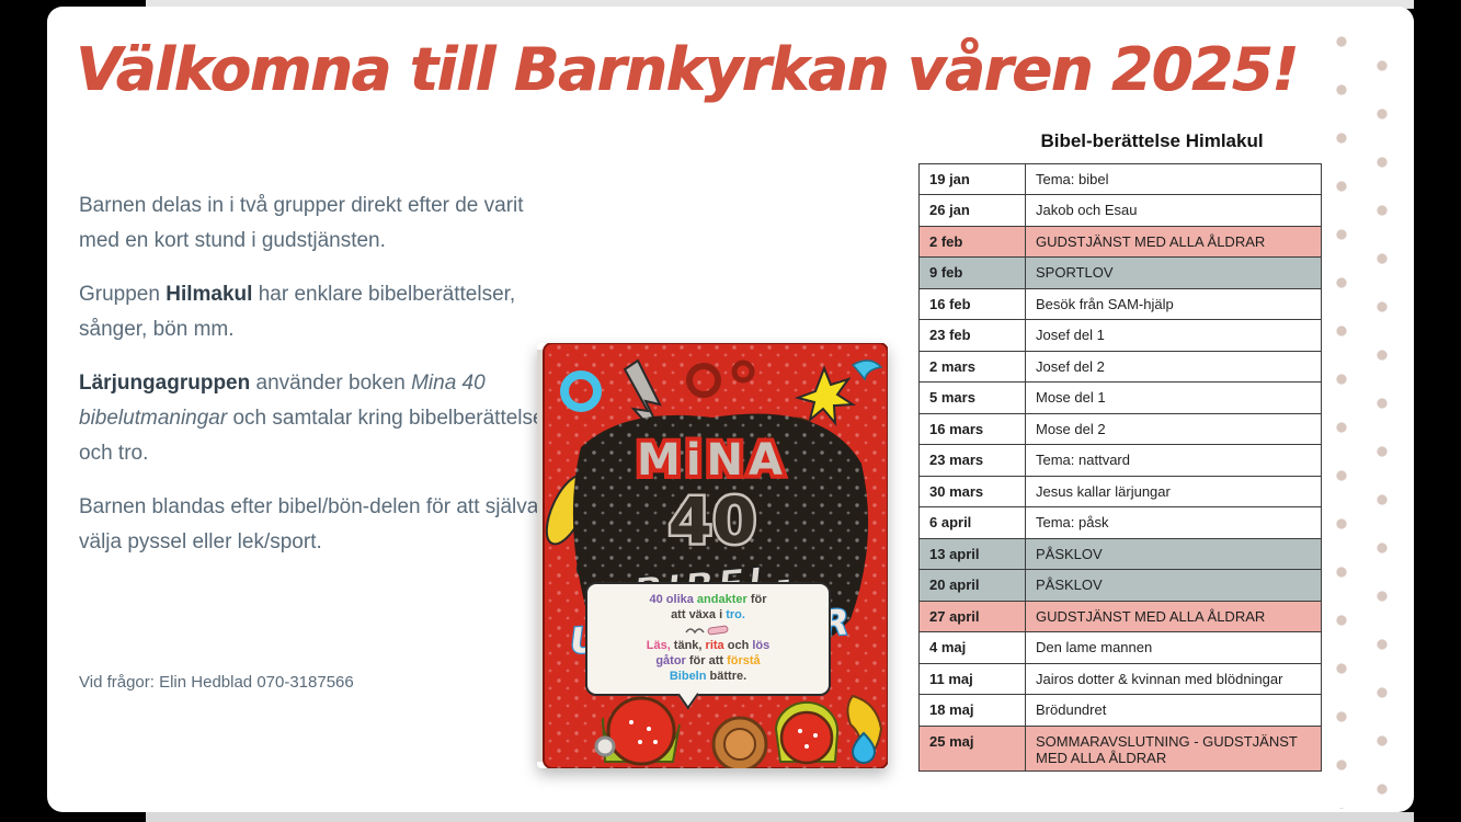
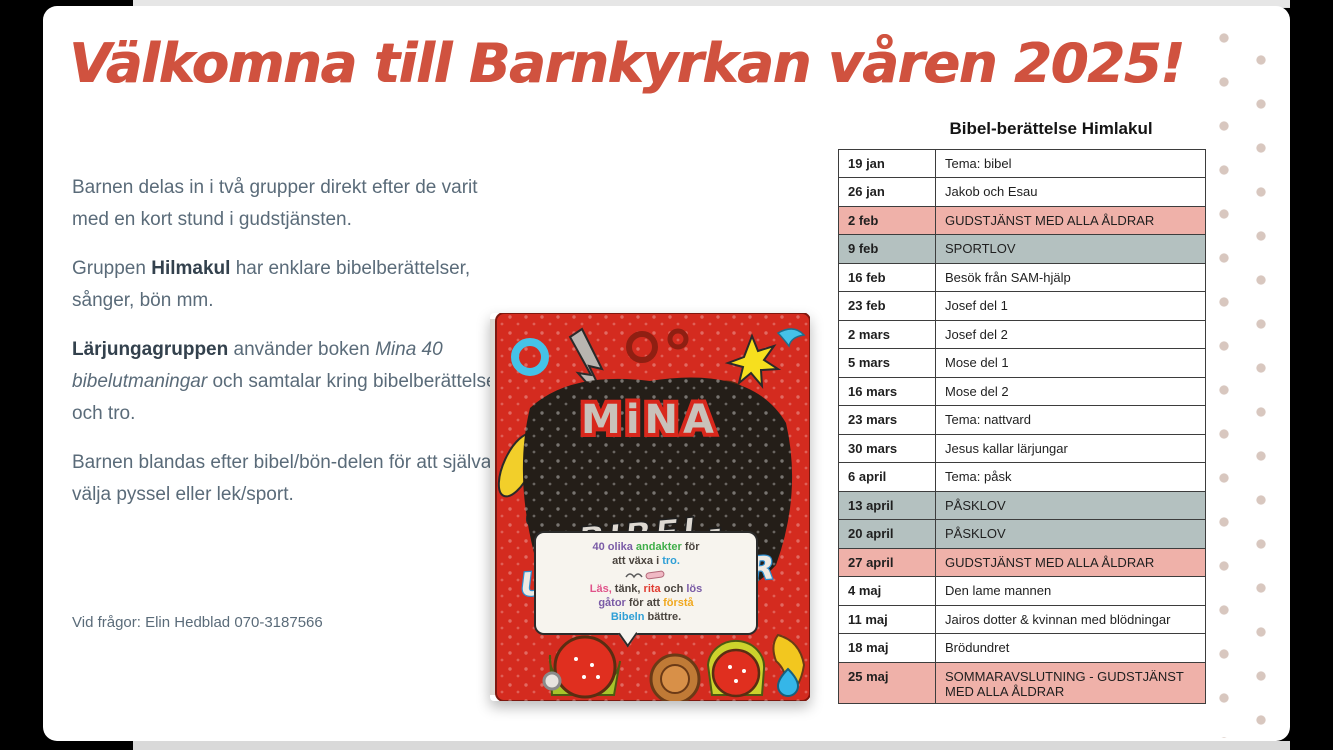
  Välkomna till Barnkyrkan våren 2025!
  Barnen delas in i två grupper direkt efter de varit med en kort stund i gudstjänsten.
  Gruppen Hilmakul har enklare bibelberättelser, sånger, bön mm.
  Lärjungagruppen använder boken Mina 40 bibelutmaningar och samtalar kring bibelberättels och tro.
  Barnen blandas efter bibel/bön-delen för att själva välja pyssel eller lek/sport.
  Vid frågor: Elin Hedblad 070-3187566
  MiNA
- 40
  40 olika andakter för
  att växa i tro.
  Läs, tänk, rita och lös
  gåtor för att förstå
  Bibeln bättre.
  Bibel-berättelse Himlakul
  19 jan
  Tema: bibel
  26 jan
  Jakob och Esau
  2 feb
  GUDSTJÄNST MED ALLA ÅLDRAR
  9 feb
  SPORTLOV
  16 feb
  Besök från SAM-hjälp
  23 feb
  Josef del 1
  2 mars
  Josef del 2
  5 mars
  Mose del 1
  16 mars
  Mose del 2
  23 mars
  Tema: nattvard
  30 mars
  Jesus kallar lärjungar
  6 april
  Tema: påsk
  13 april
  PÅSKLOV
  20 april
  PÅSKLOV
  27 april
  GUDSTJÄNST MED ALLA ÅLDRAR
  4 maj
  Den lame mannen
  11 maj
  Jairos dotter & kvinnan med blödningar
  18 maj
  Brödundret
  25 maj
  SOMMARAVSLUTNING - GUDSTJÄNST MED ALLA ÅLDRAR
